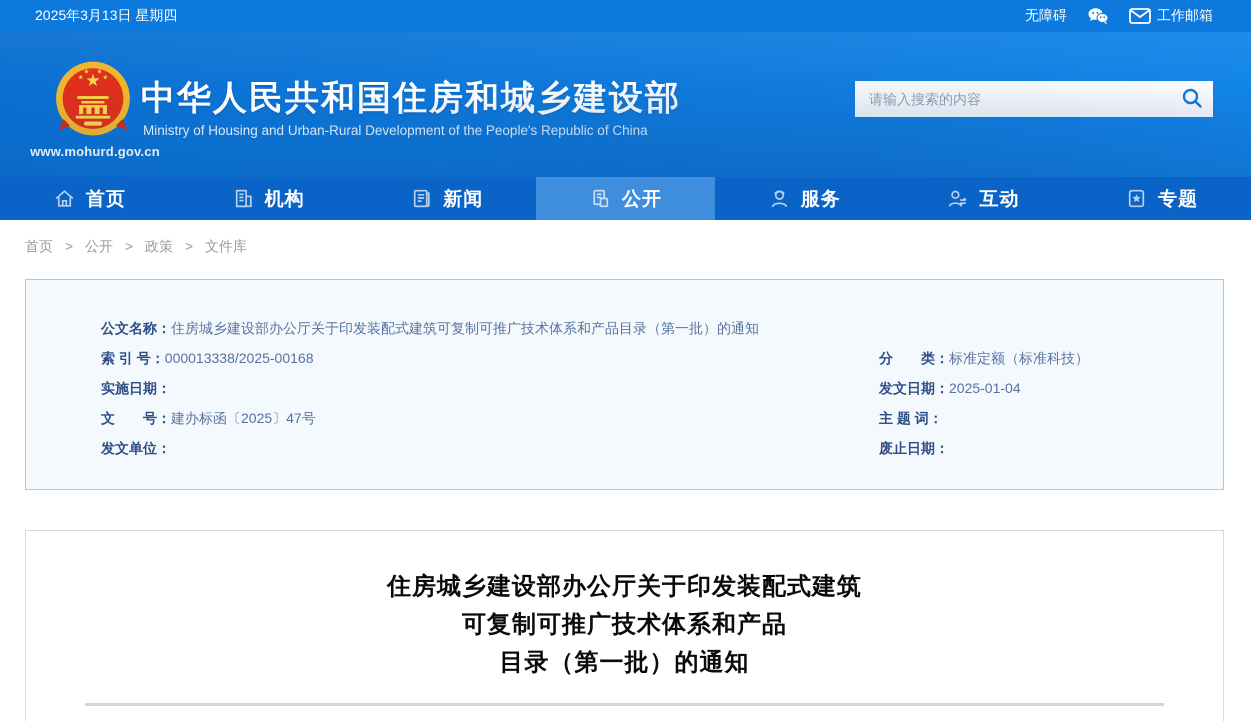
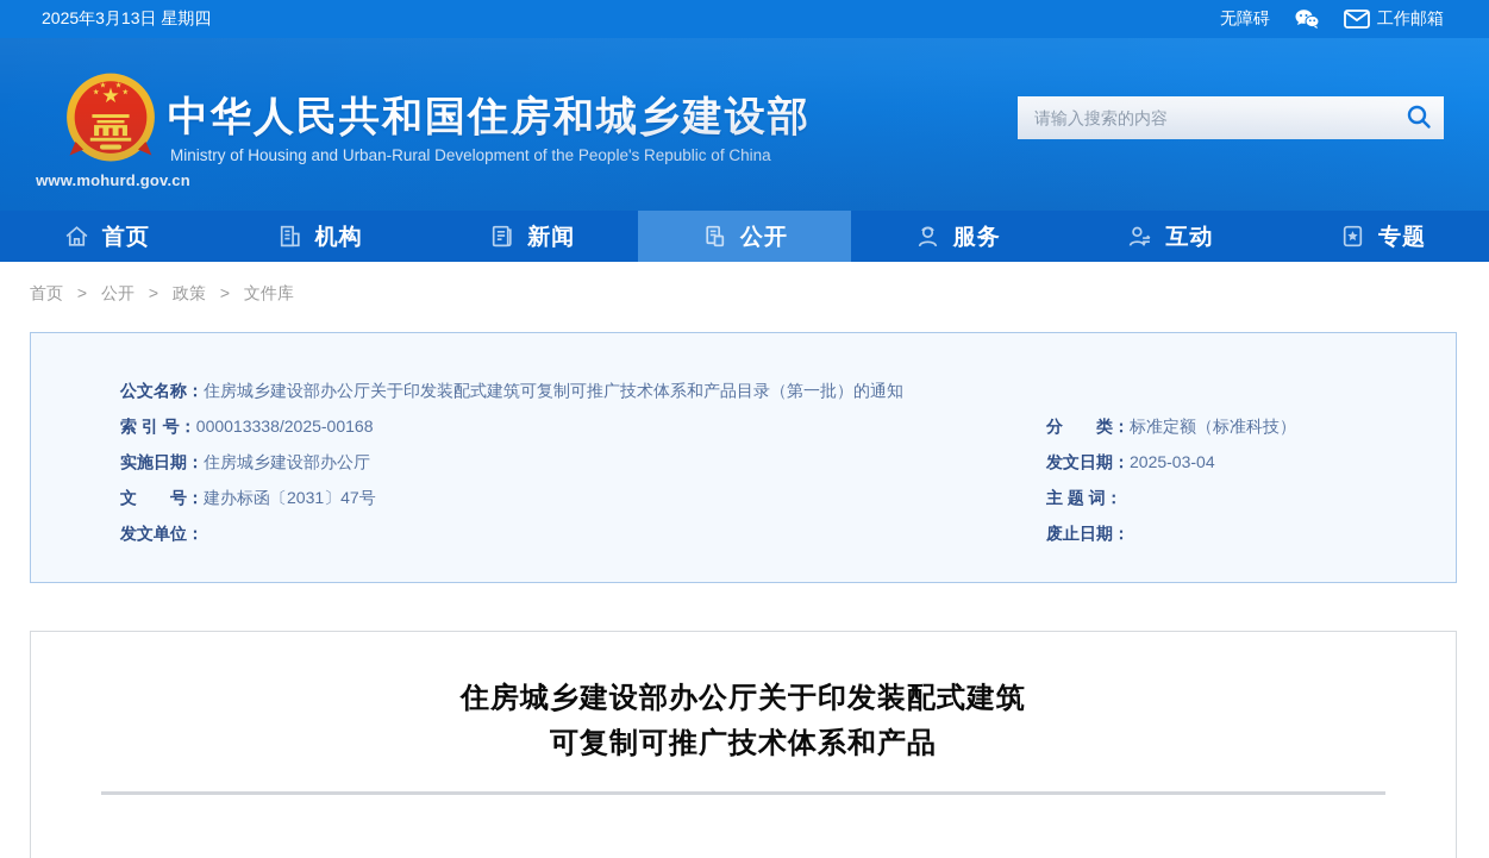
  2025年3月13日 星期四
  无障碍
  工作邮箱
  首页
  机构
  新闻
  公开
  服务
  互动
  专题
  首页 > 公开 > 政策 > 文件库
  公文名称：
  住房城乡建设部办公厅关于印发装配式建筑可复制可推广技术体系和产品目录（第一批）的通知
  索 引 号：
  000013338/2025-00168
  分 类：
  标准定额（标准科技）
  实施日期：
+ 住房城乡建设部办公厅
  发文日期：
- 2025-01-04
+ 2025-03-04
  文 号：
- 建办标函〔2025〕47号
+ 建办标函〔2031〕47号
  主 题 词：
  发文单位：
  废止日期：
  住房城乡建设部办公厅关于印发装配式建筑
  可复制可推广技术体系和产品
- 目录（第一批）的通知
